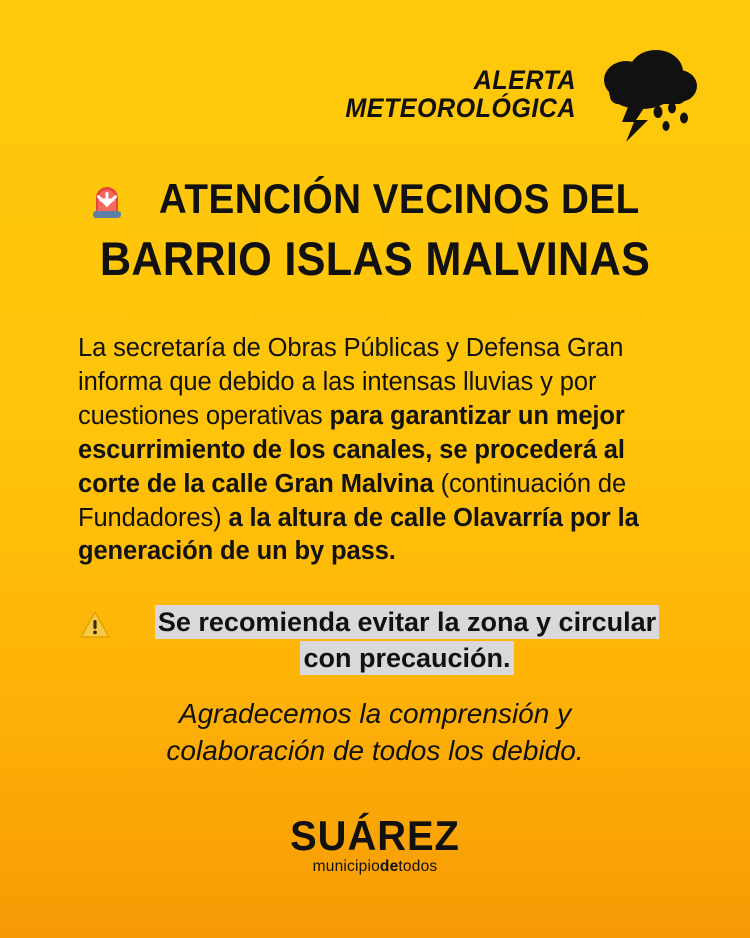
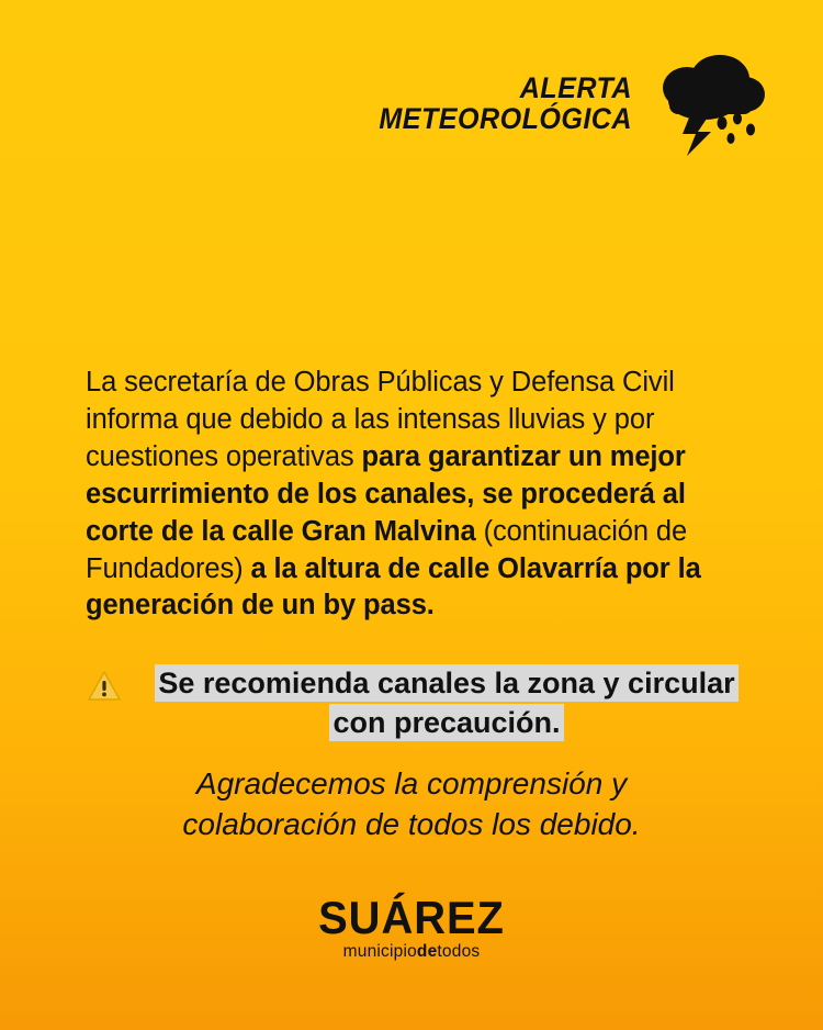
  ALERTA
  METEOROLÓGICA
- ATENCIÓN VECINOS DEL
- BARRIO ISLAS MALVINAS
- La secretaría de Obras Públicas y Defensa Gran informa que debido a las intensas lluvias y por cuestiones operativas para garantizar un mejor escurrimiento de los canales, se procederá al corte de la calle Gran Malvina (continuación de Fundadores) a la altura de calle Olavarría por la generación de un by pass.
+ La secretaría de Obras Públicas y Defensa Civil informa que debido a las intensas lluvias y por cuestiones operativas para garantizar un mejor escurrimiento de los canales, se procederá al corte de la calle Gran Malvina (continuación de Fundadores) a la altura de calle Olavarría por la generación de un by pass.
- Se recomienda evitar la zona y circular
+ Se recomienda canales la zona y circular
  con precaución.
  Agradecemos la comprensión y
  colaboración de todos los debido.
  SUÁREZ
  municipiodetodos
